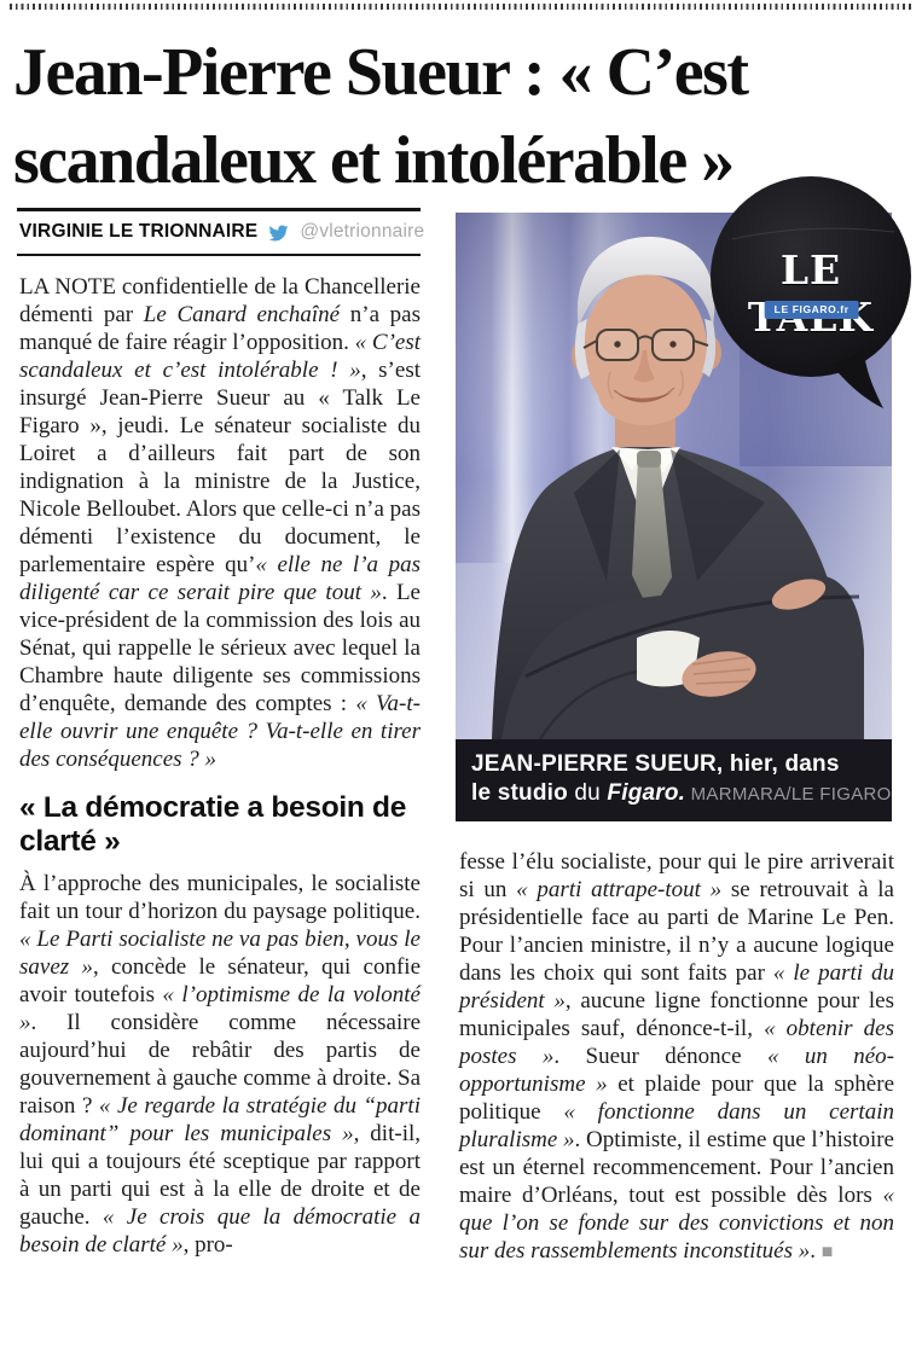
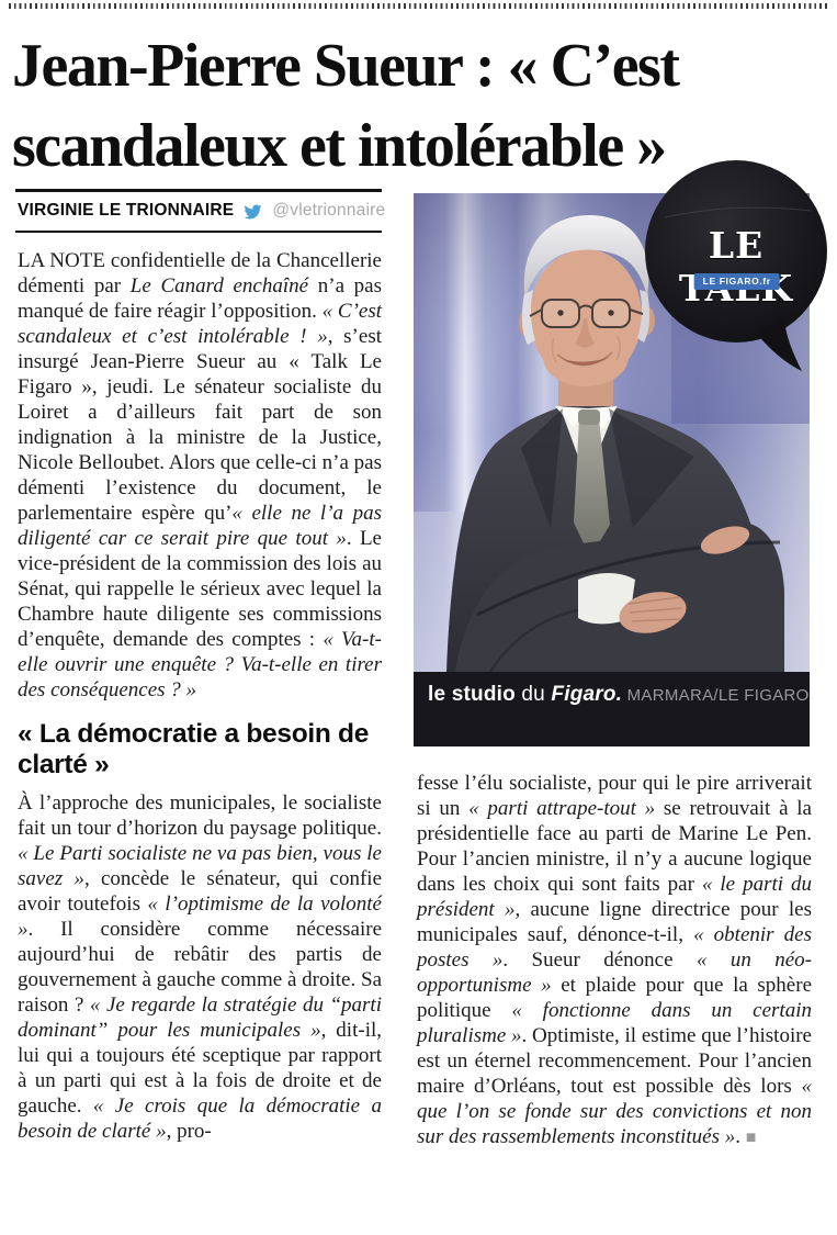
  Jean-Pierre Sueur : « C’est
  scandaleux et intolérable »
  VIRGINIE LE TRIONNAIRE
  @vletrionnaire
  LA NOTE confidentielle de la Chancellerie démenti par Le Canard enchaîné n’a pas manqué de faire réagir l’opposition. « C’est scandaleux et c’est intolérable ! », s’est insurgé Jean-Pierre Sueur au « Talk Le Figaro », jeudi. Le sénateur socialiste du Loiret a d’ailleurs fait part de son indignation à la ministre de la Justice, Nicole Belloubet. Alors que celle-ci n’a pas démenti l’existence du document, le parlementaire espère qu’« elle ne l’a pas diligenté car ce serait pire que tout ». Le vice-président de la commission des lois au Sénat, qui rappelle le sérieux avec lequel la Chambre haute diligente ses commissions d’enquête, demande des comptes : « Va-t-elle ouvrir une enquête ? Va-t-elle en tirer des conséquences ? »
  « La démocratie a besoin de clarté »
- À l’approche des municipales, le socialiste fait un tour d’horizon du paysage politique. « Le Parti socialiste ne va pas bien, vous le savez », concède le sénateur, qui confie avoir toutefois « l’optimisme de la volonté ». Il considère comme nécessaire aujourd’hui de rebâtir des partis de gouvernement à gauche comme à droite. Sa raison ? « Je regarde la stratégie du “parti dominant” pour les municipales », dit-il, lui qui a toujours été sceptique par rapport à un parti qui est à la elle de droite et de gauche. « Je crois que la démocratie a besoin de clarté », pro-
+ À l’approche des municipales, le socialiste fait un tour d’horizon du paysage politique. « Le Parti socialiste ne va pas bien, vous le savez », concède le sénateur, qui confie avoir toutefois « l’optimisme de la volonté ». Il considère comme nécessaire aujourd’hui de rebâtir des partis de gouvernement à gauche comme à droite. Sa raison ? « Je regarde la stratégie du “parti dominant” pour les municipales », dit-il, lui qui a toujours été sceptique par rapport à un parti qui est à la fois de droite et de gauche. « Je crois que la démocratie a besoin de clarté », pro-
- fesse l’élu socialiste, pour qui le pire arriverait si un « parti attrape-tout » se retrouvait à la présidentielle face au parti de Marine Le Pen. Pour l’ancien ministre, il n’y a aucune logique dans les choix qui sont faits par « le parti du président », aucune ligne fonctionne pour les municipales sauf, dénonce-t-il, « obtenir des postes ». Sueur dénonce « un néo-opportunisme » et plaide pour que la sphère politique « fonctionne dans un certain pluralisme ». Optimiste, il estime que l’histoire est un éternel recommencement. Pour l’ancien maire d’Orléans, tout est possible dès lors « que l’on se fonde sur des convictions et non sur des rassemblements inconstitués ». ■
+ fesse l’élu socialiste, pour qui le pire arriverait si un « parti attrape-tout » se retrouvait à la présidentielle face au parti de Marine Le Pen. Pour l’ancien ministre, il n’y a aucune logique dans les choix qui sont faits par « le parti du président », aucune ligne directrice pour les municipales sauf, dénonce-t-il, « obtenir des postes ». Sueur dénonce « un néo-opportunisme » et plaide pour que la sphère politique « fonctionne dans un certain pluralisme ». Optimiste, il estime que l’histoire est un éternel recommencement. Pour l’ancien maire d’Orléans, tout est possible dès lors « que l’on se fonde sur des convictions et non sur des rassemblements inconstitués ». ■
- JEAN-PIERRE SUEUR, hier, dans
  le studio du Figaro. MARMARA/LE FIGARO
  LE FIGARO.fr
